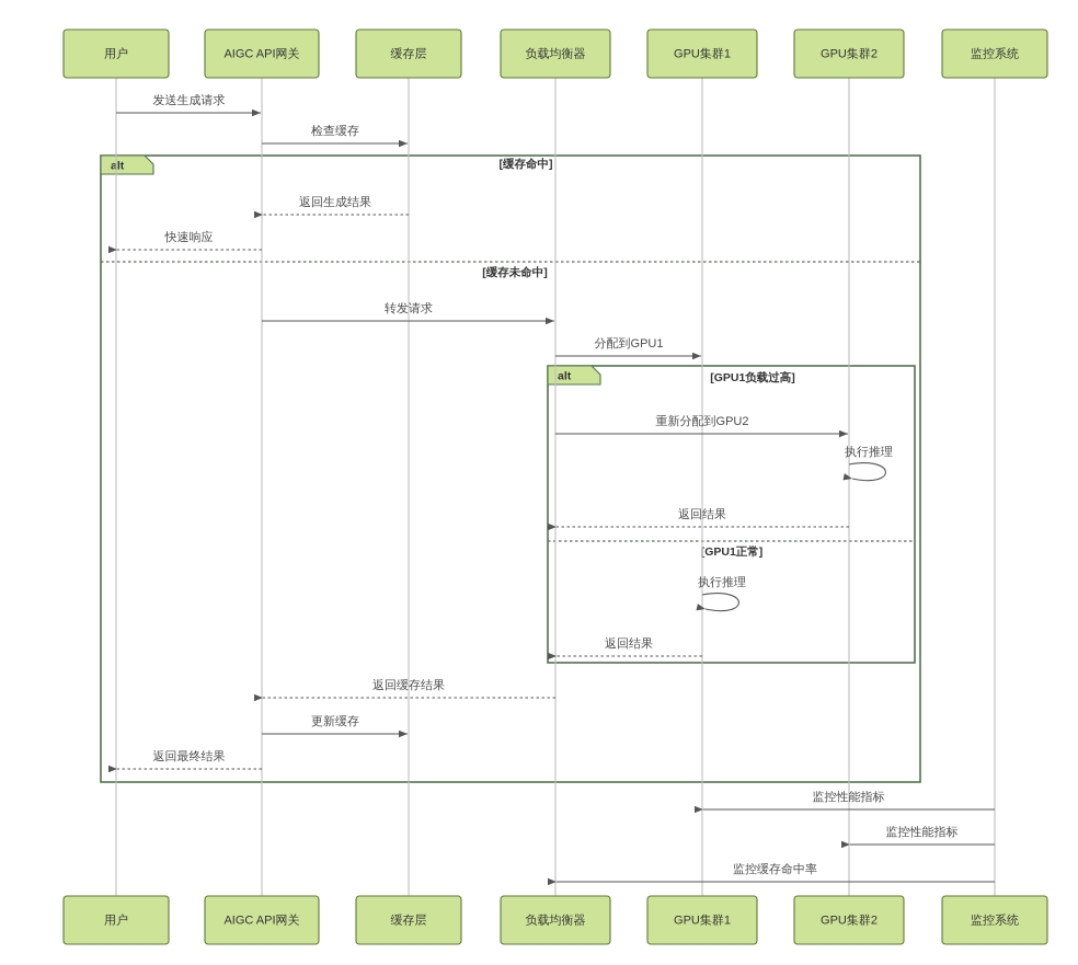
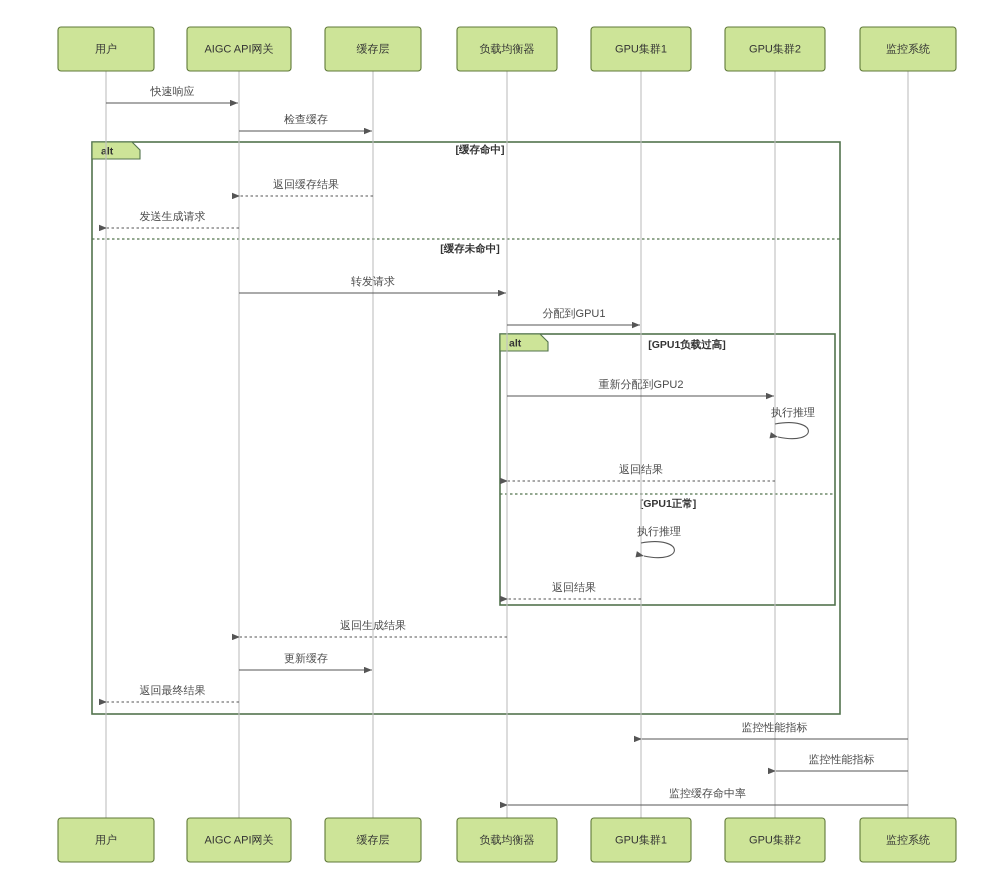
  alt
  [缓存命中]
  [缓存未命中]
  alt
  [GPU1负载过高]
  GPU1正常]
- 发送生成请求
+ 快速响应
  检查缓存
- 返回生成结果
+ 返回缓存结果
- 快速响应
+ 发送生成请求
  转发请求
  分配到GPU1
  重新分配到GPU2
  执行推理
  返回结果
  执行推理
  返回结果
- 返回缓存结果
+ 返回生成结果
  更新缓存
  返回最终结果
  监控性能指标
  监控性能指标
  监控缓存命中率
  用户
  AIGC API网关
  缓存层
  负载均衡器
  GPU集群1
  GPU集群2
  监控系统
  用户
  AIGC API网关
  缓存层
  负载均衡器
  GPU集群1
  GPU集群2
  监控系统
